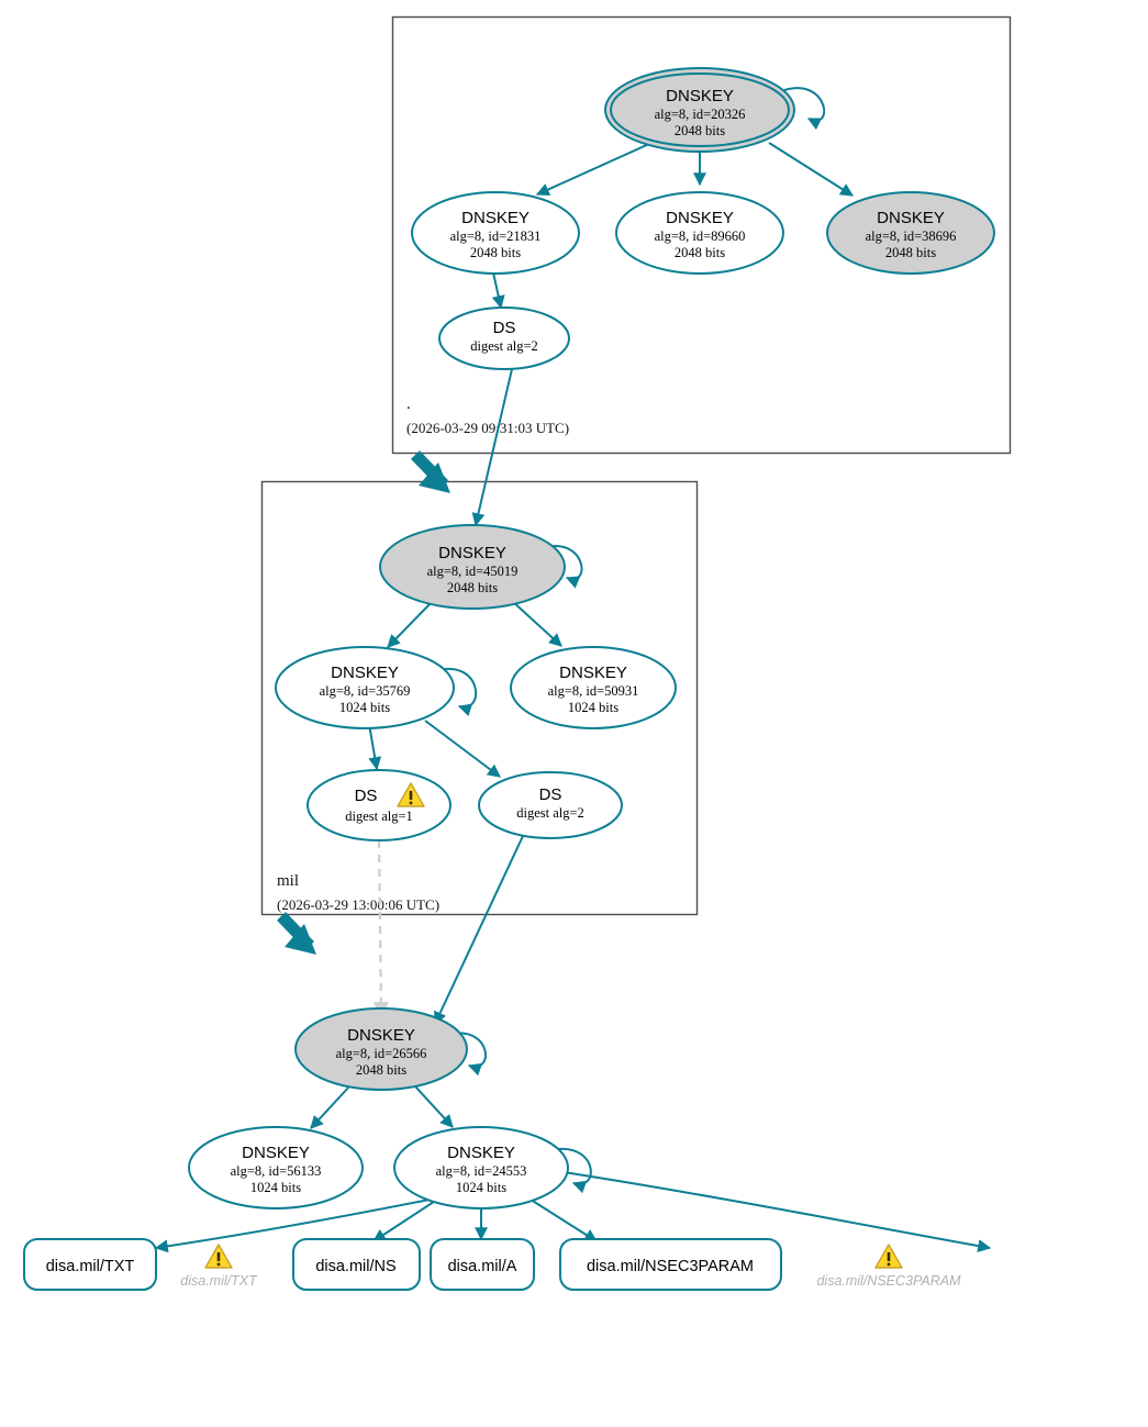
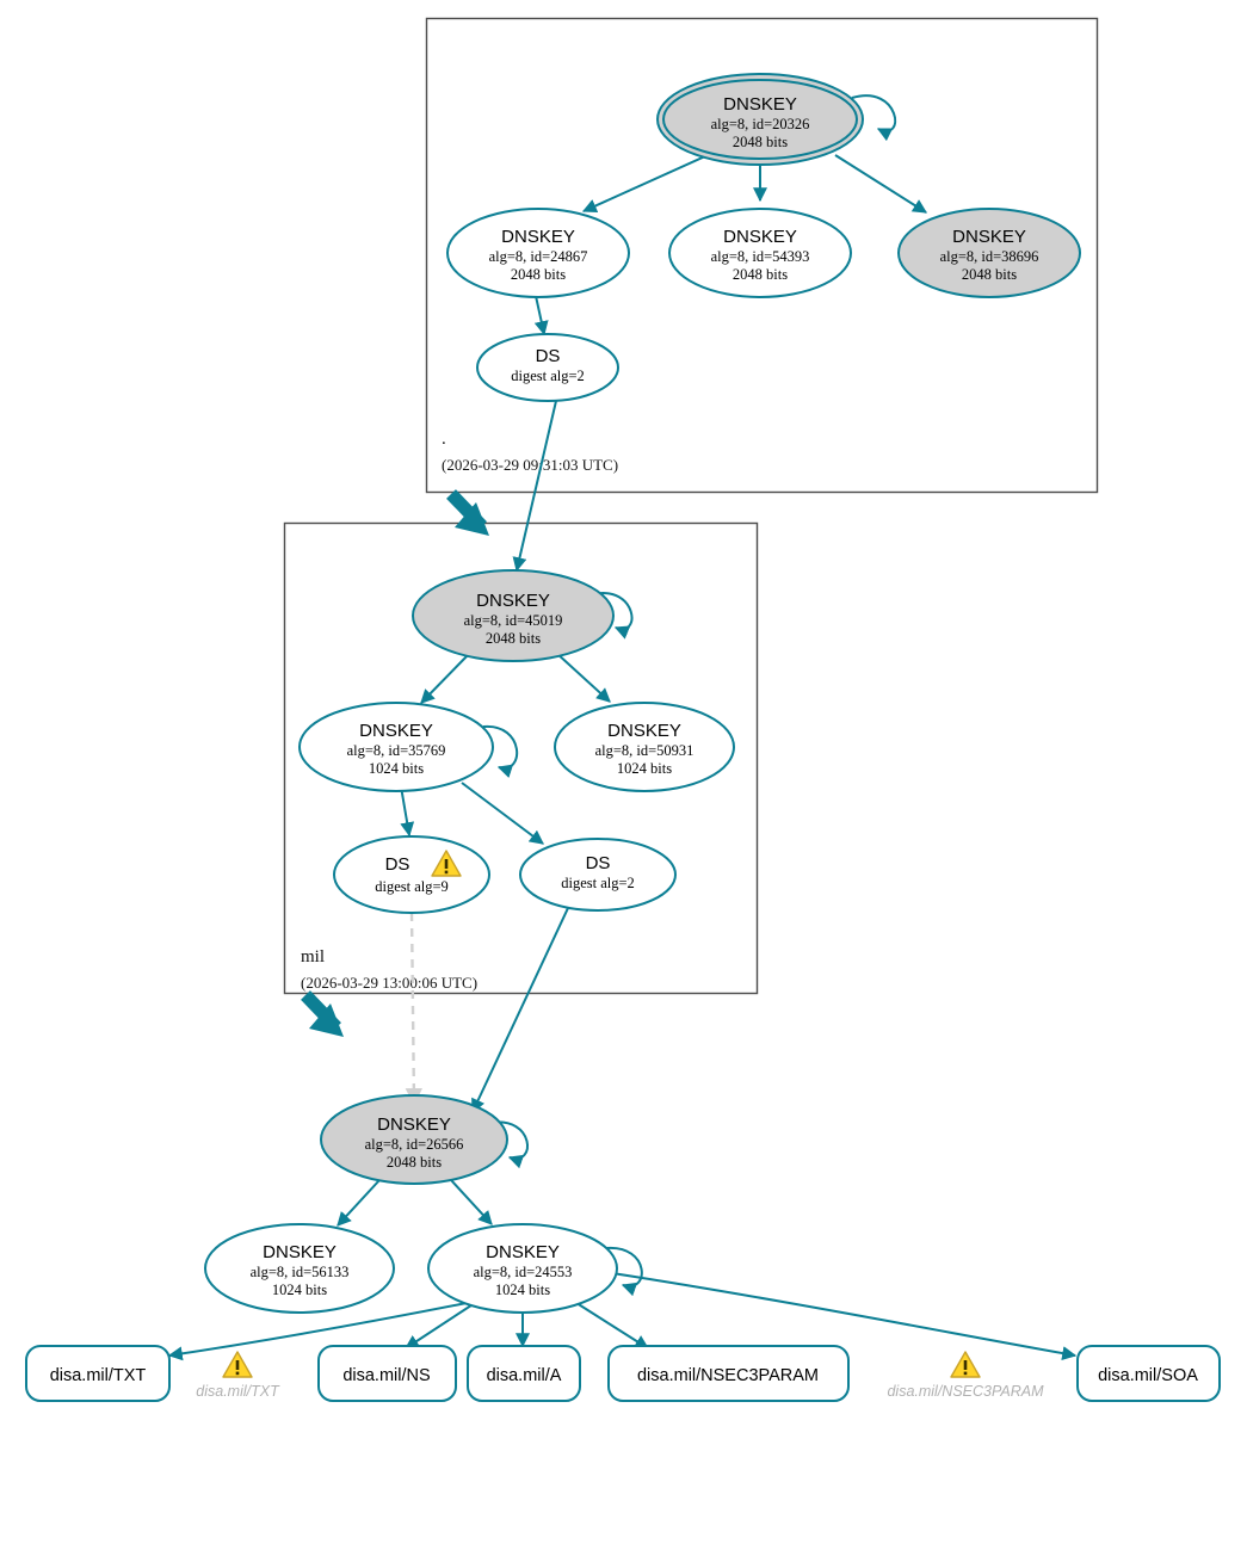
  .
  (2026-03-29 0931:03 UTC)
  mil
  (2026-03-29 13:0:06 UTC)
  DNSKEY
  alg=8, id=20326
  2048 bits
  DNSKEY
- alg=8, id=21831
+ alg=8, id=24867
  2048 bits
  DNSKEY
- alg=8, id=89660
+ alg=8, id=54393
  2048 bits
  DNSKEY
  alg=8, id=38696
  2048 bits
  DS
  digest alg=2
  DNSKEY
  alg=8, id=45019
  2048 bits
  DNSKEY
  alg=8, id=35769
  1024 bits
  DNSKEY
  alg=8, id=50931
  1024 bits
  DS
- digest alg=1
+ digest alg=9
  DS
  digest alg=2
  DNSKEY
  alg=8, id=26566
  2048 bits
  DNSKEY
  alg=8, id=56133
  1024 bits
  DNSKEY
  alg=8, id=24553
  1024 bits
  disa.mil/TXT
  disa.mil/TXT
  disa.mil/NS
  disa.mil/A
  disa.mil/NSEC3PARAM
  disa.mil/NSEC3PARAM
+ disa.mil/SOA
